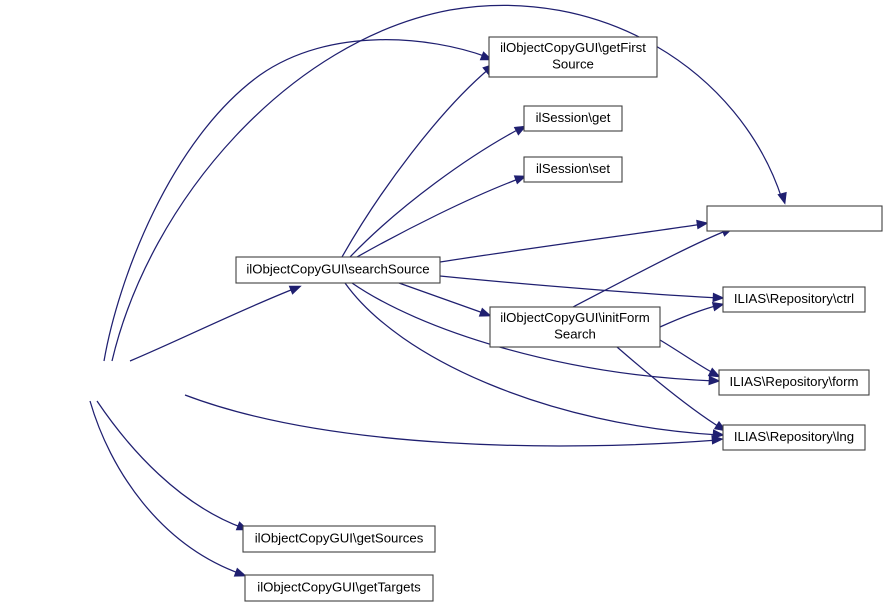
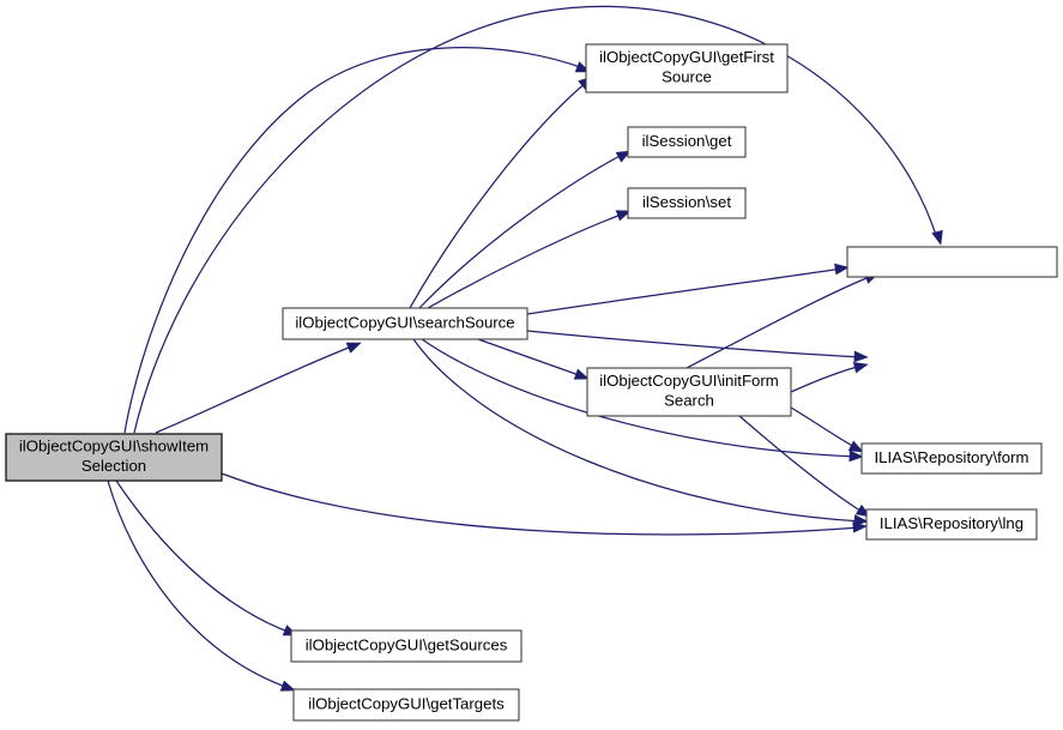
+ ilObjectCopyGUI\showItem
+ Selection
  ilObjectCopyGUI\getFirst
  Source
  ilSession\get
  ilSession\set
  ilObjectCopyGUI\searchSource
- ILIAS\Repository\ctrl
  ilObjectCopyGUI\initForm
  Search
  ILIAS\Repository\form
  ILIAS\Repository\lng
  ilObjectCopyGUI\getSources
  ilObjectCopyGUI\getTargets
